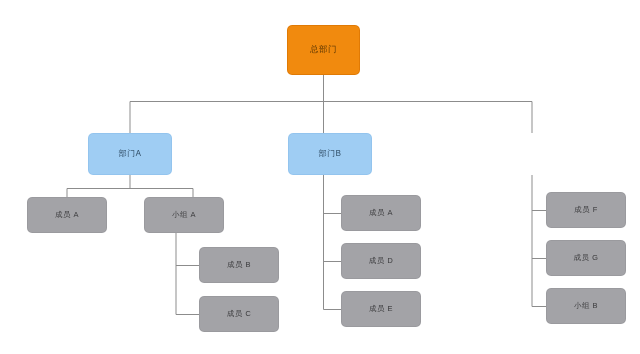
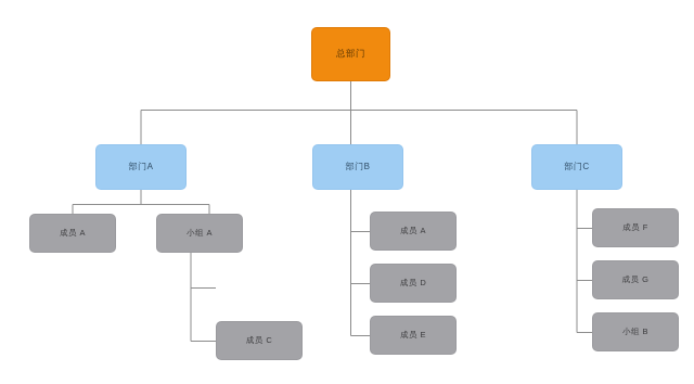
  总部门
  部门A
  部门B
+ 部门C
  成员 A
  小组 A
- 成员 B
  成员 C
  成员 A
  成员 D
  成员 E
  成员 F
  成员 G
  小组 B
